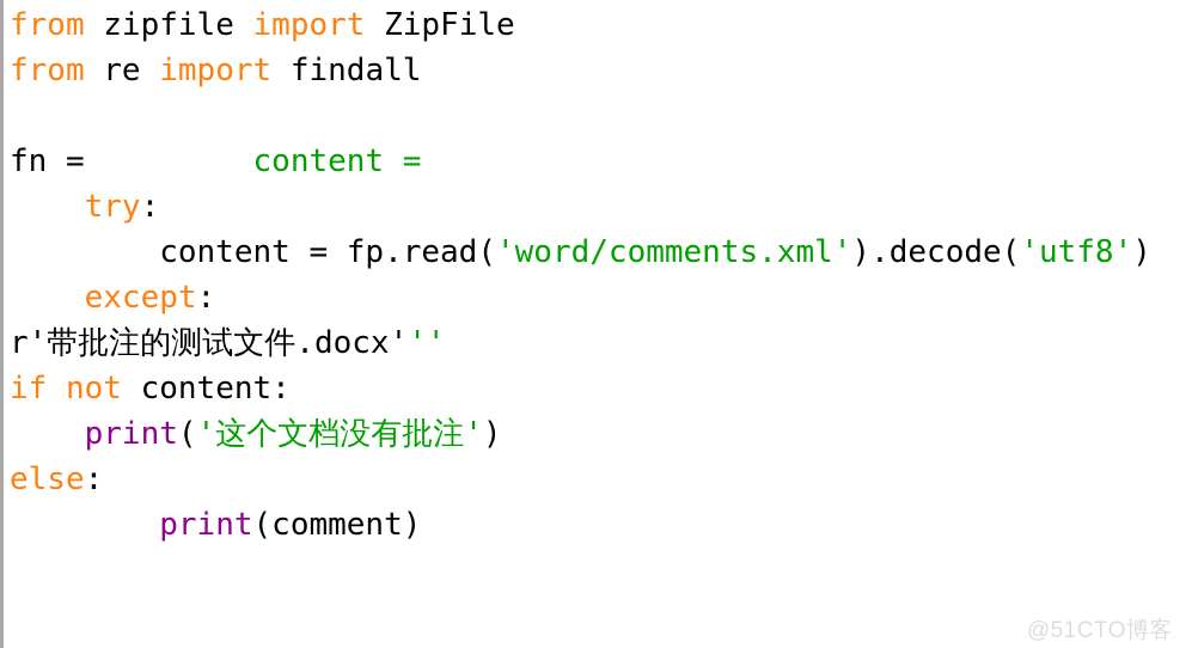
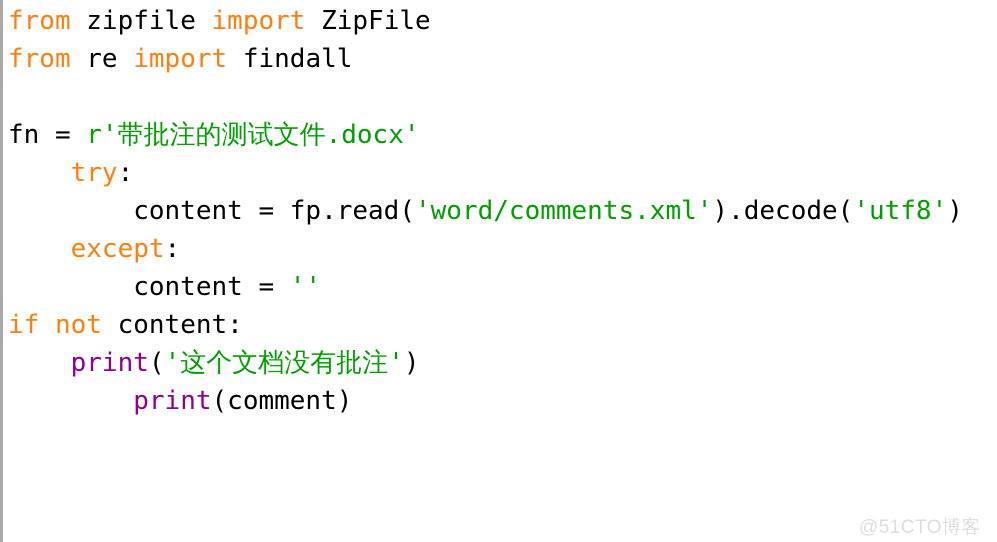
  from zipfile import ZipFile
  from re import findall
- fn = content =
+ fn = r'带批注的测试文件.docx'
  try:
  content = fp.read('word/comments.xml').decode('utf8')
  except:
- r'带批注的测试文件.docx'''
+ content = ''
  if not content:
  print('这个文档没有批注')
- else:
  print(comment)
  @51CTO博客
